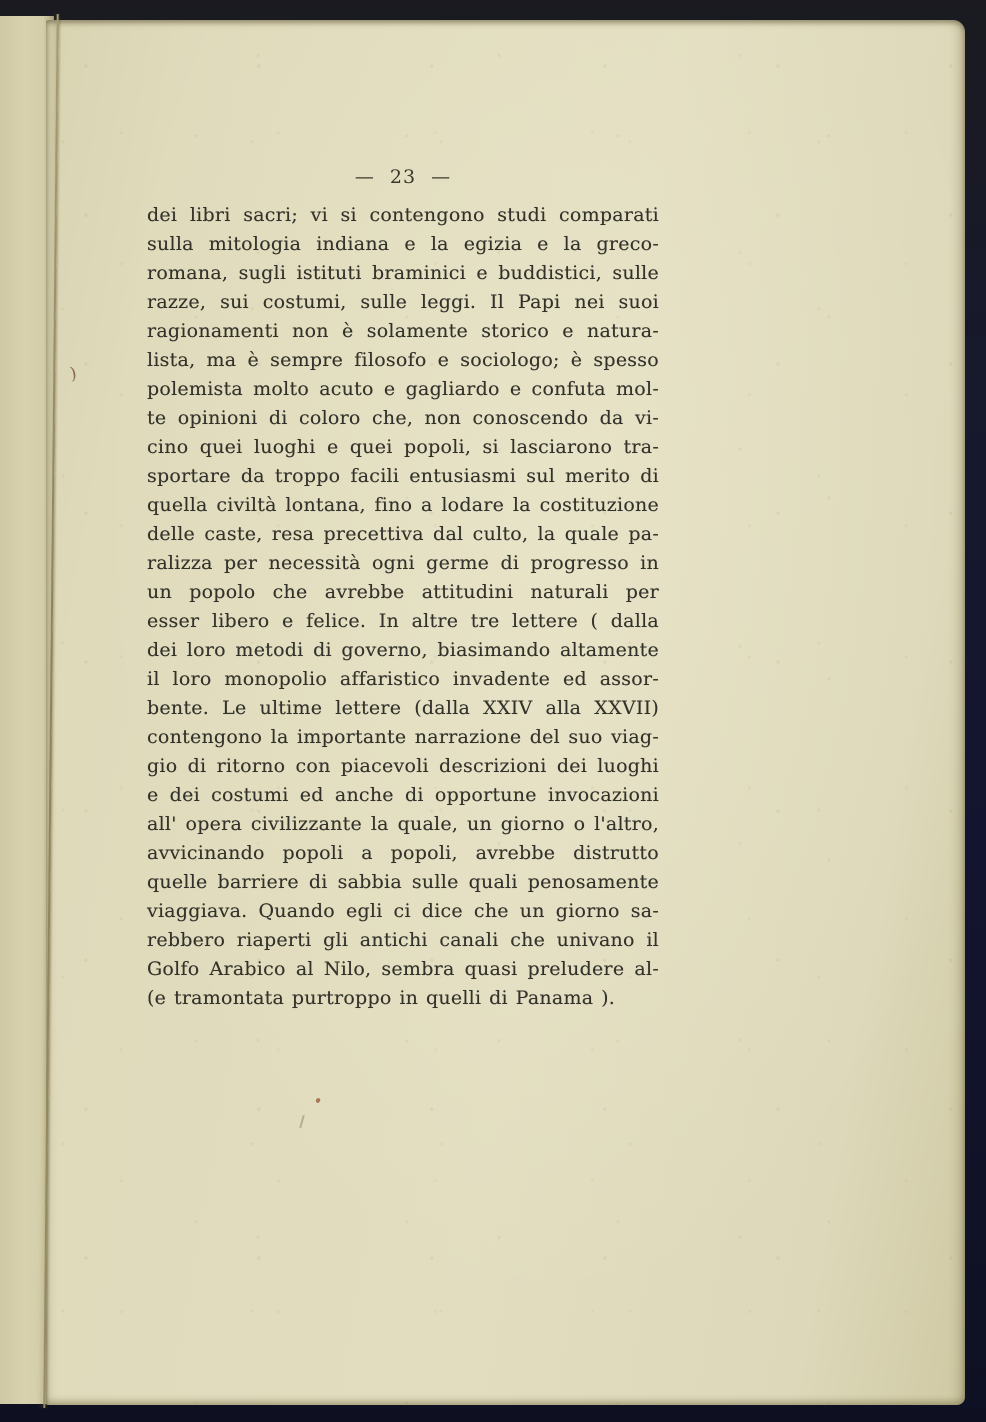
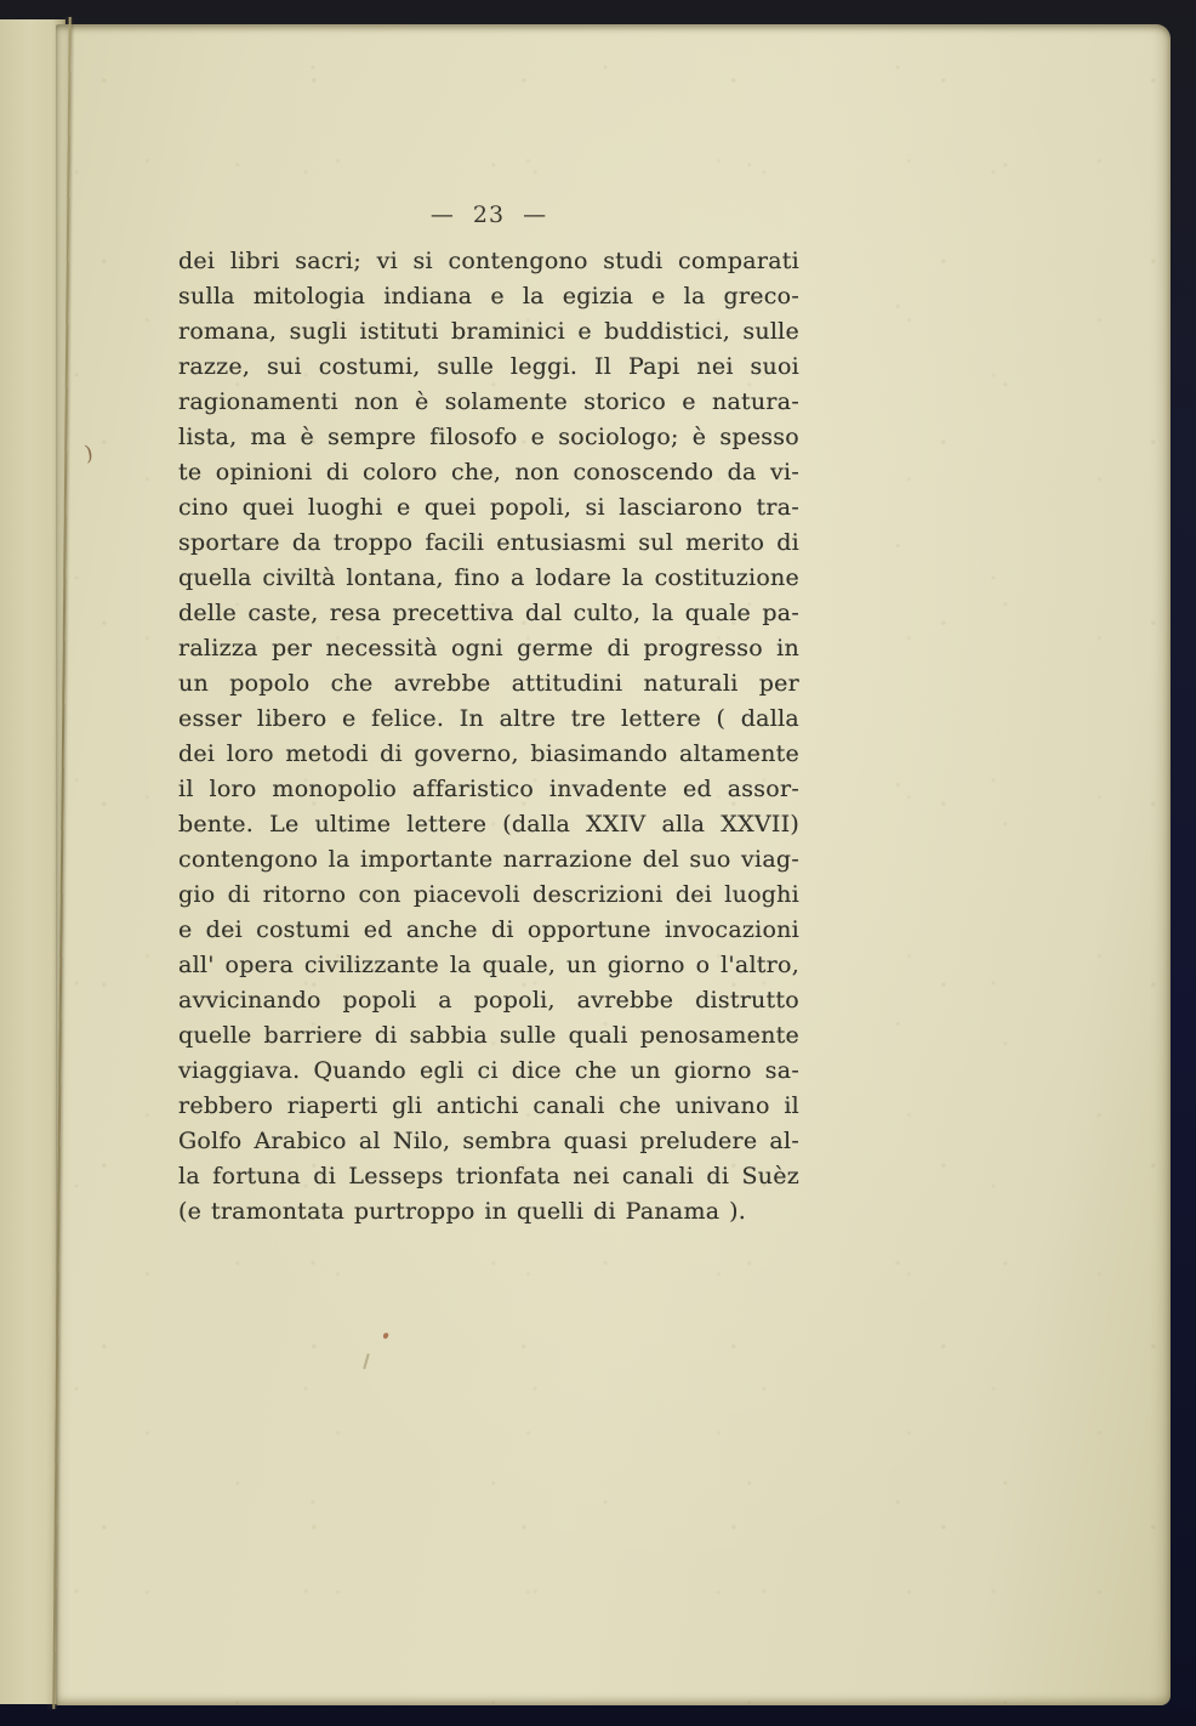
  — 23 —
  dei libri sacri; vi si contengono studi comparati
  sulla mitologia indiana e la egizia e la greco-
  romana, sugli istituti braminici e buddistici, sulle
  razze, sui costumi, sulle leggi. Il Papi nei suoi
  ragionamenti non è solamente storico e natura-
  lista, ma è sempre filosofo e sociologo; è spesso
- polemista molto acuto e gagliardo e confuta mol-
  te opinioni di coloro che, non conoscendo da vi-
  cino quei luoghi e quei popoli, si lasciarono tra-
  sportare da troppo facili entusiasmi sul merito di
  quella civiltà lontana, fino a lodare la costituzione
  delle caste, resa precettiva dal culto, la quale pa-
  ralizza per necessità ogni germe di progresso in
  un popolo che avrebbe attitudini naturali per
  esser libero e felice. In altre tre lettere ( dalla
  dei loro metodi di governo, biasimando altamente
  il loro monopolio affaristico invadente ed assor-
  bente. Le ultime lettere (dalla XXIV alla XXVII)
  contengono la importante narrazione del suo viag-
  gio di ritorno con piacevoli descrizioni dei luoghi
  e dei costumi ed anche di opportune invocazioni
  all' opera civilizzante la quale, un giorno o l'altro,
  avvicinando popoli a popoli, avrebbe distrutto
  quelle barriere di sabbia sulle quali penosamente
  viaggiava. Quando egli ci dice che un giorno sa-
  rebbero riaperti gli antichi canali che univano il
  Golfo Arabico al Nilo, sembra quasi preludere al-
+ la fortuna di Lesseps trionfata nei canali di Suèz
  (e tramontata purtroppo in quelli di Panama ).
